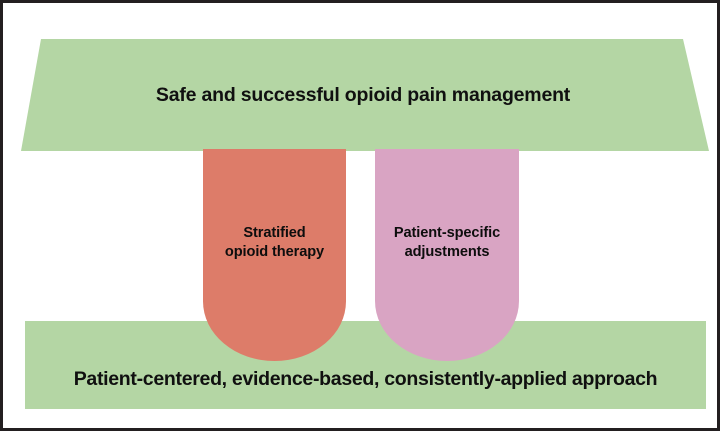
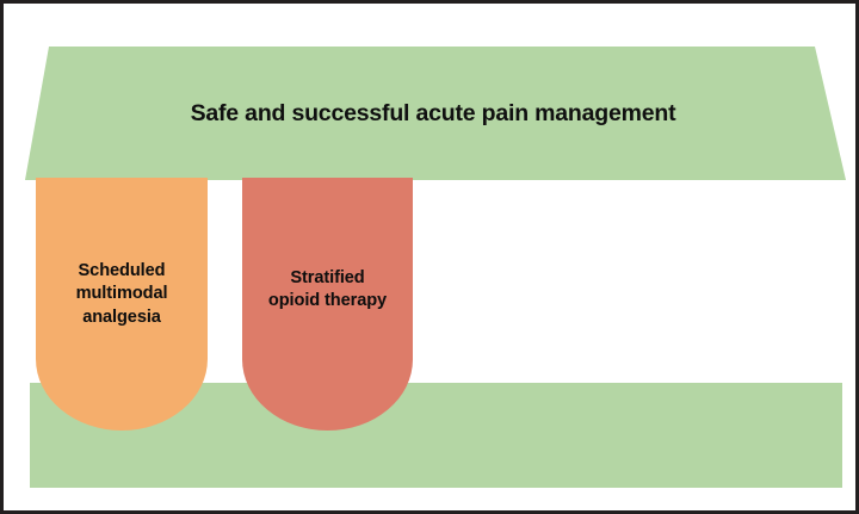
- Safe and successful opioid pain management
+ Safe and successful acute pain management
+ Scheduled
+ multimodal
+ analgesia
  Stratified
  opioid therapy
- Patient-specific
- adjustments
- Patient-centered, evidence-based, consistently-applied approach
